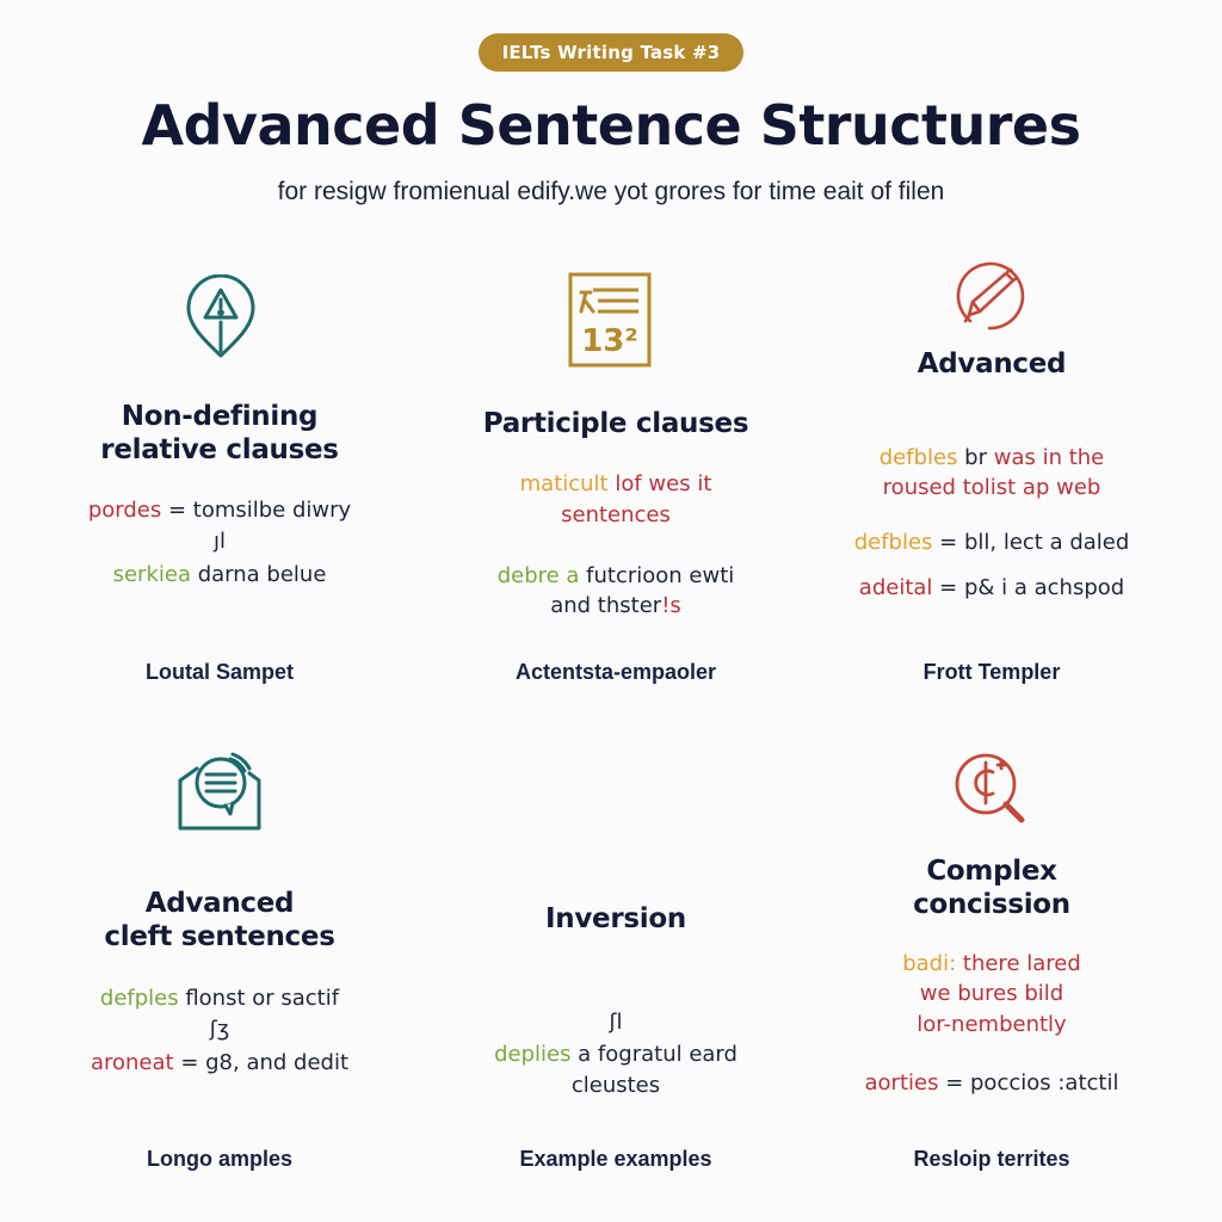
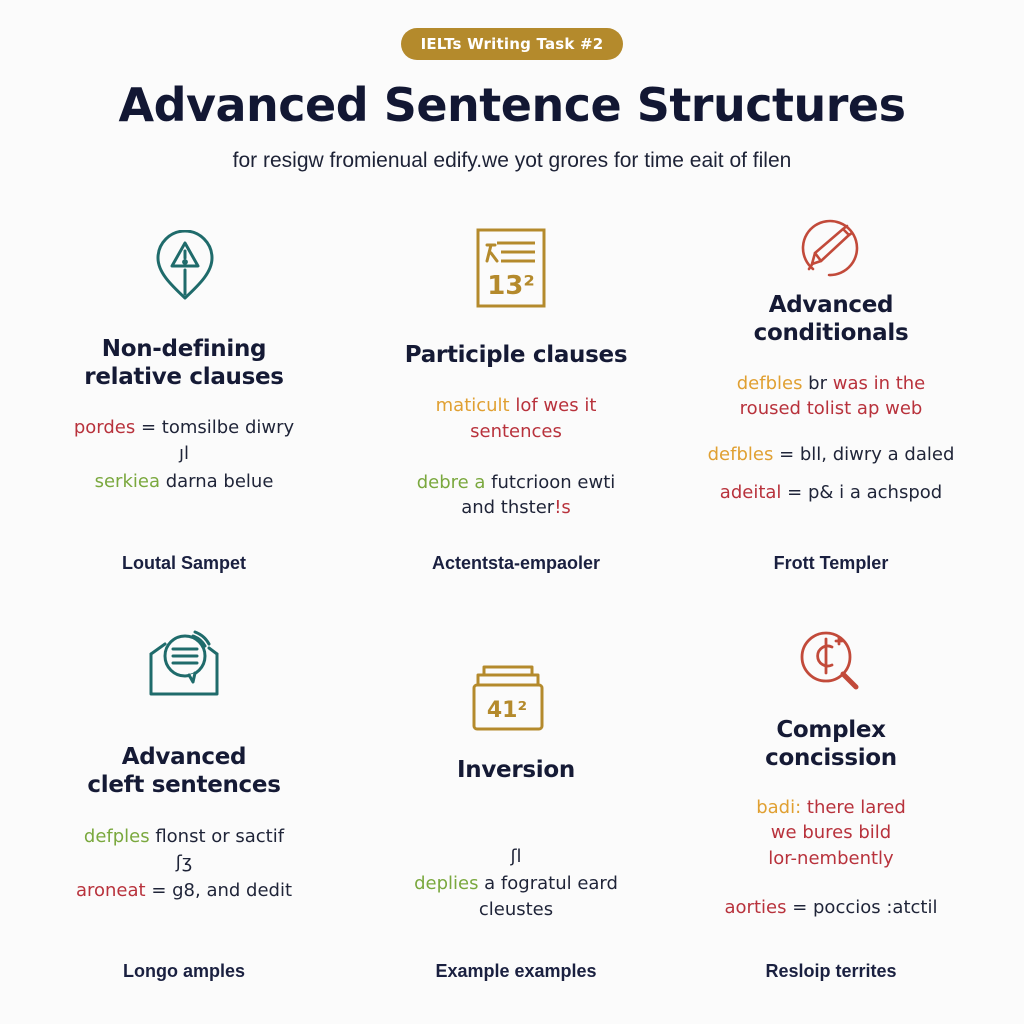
- IELTs Writing Task #3
+ IELTs Writing Task #2
  Advanced Sentence Structures
  for resigw fromienual edify.we yot grores for time eait of filen
  Non-defining
  relative clauses
  pordes = tomsilbe diwry
  ȷl
  serkiea darna belue
  Loutal Sampet
  13²
  Participle clauses
  maticult lof wes it
  sentences
  debre a futcrioon ewti
  and thster!s
  Actentsta-empaoler
  Advanced
+ conditionals
  defbles br was in the
  roused tolist ap web
- defbles = bll, lect a daled
+ defbles = bll, diwry a daled
  adeital = p& i a achspod
  Frott Templer
  Advanced
  cleft sentences
  defples flonst or sactif
  ʃʒ
  aroneat = g8, and dedit
  Longo amples
+ 41²
  Inversion
  ʃl
  deplies a fogratul eard
  cleustes
  Example examples
  Complex
  concission
  badi: there lared
  we bures bild
  lor-nembently
  aorties = poccios :atctil
  Resloip territes
